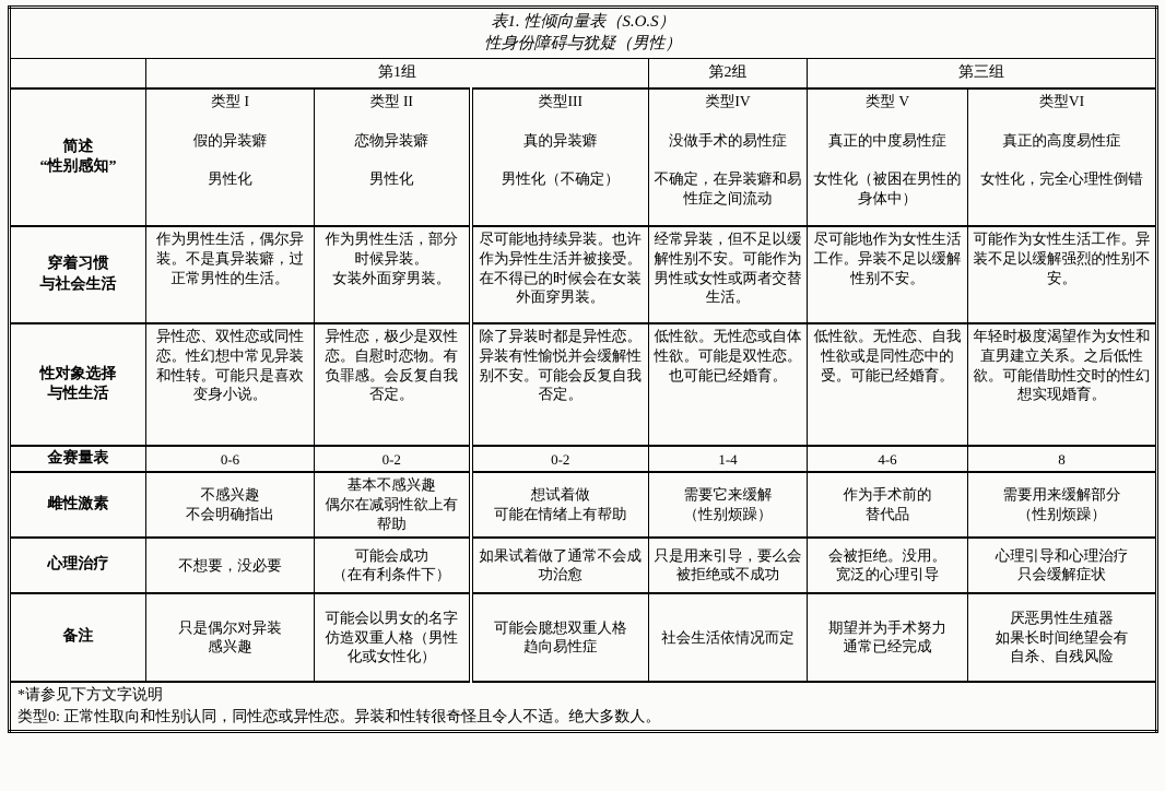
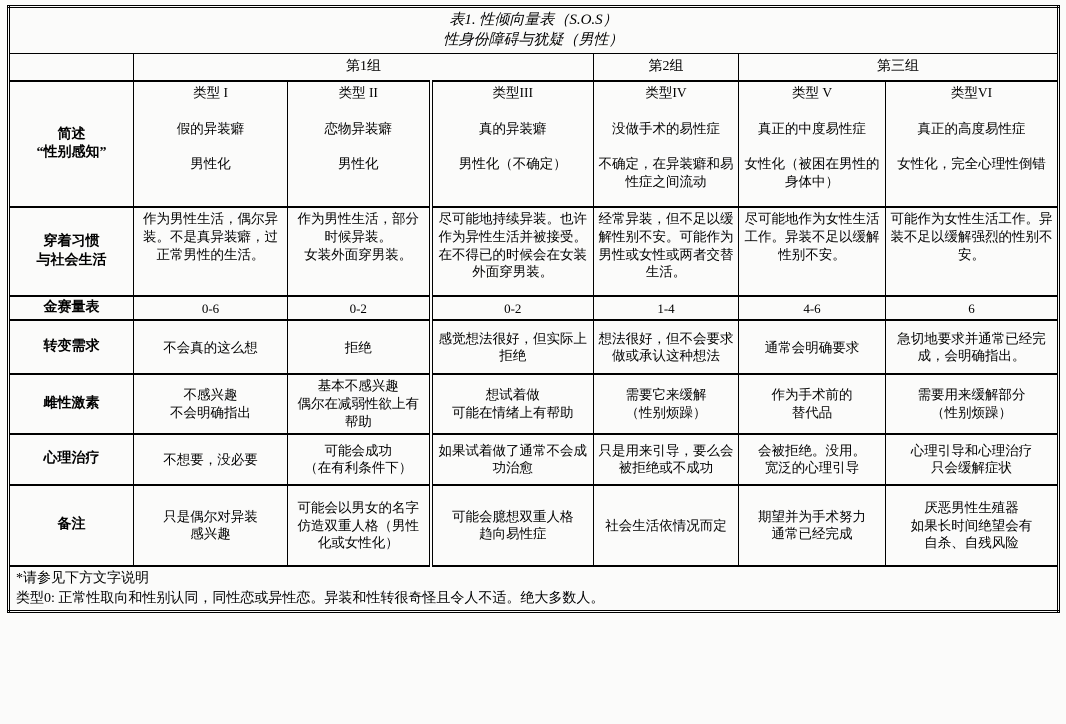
  表1. 性倾向量表（S.O.S） 性身份障碍与犹疑（男性）
  	第1组	第2组	第三组
  简述 “性别感知”	类型 I 假的异装癖 男性化	类型 II 恋物异装癖 男性化	类型III 真的异装癖 男性化（不确定）	类型IV 没做手术的易性症 不确定，在异装癖和易性症之间流动	类型 V 真正的中度易性症 女性化（被困在男性的身体中）	类型VI 真正的高度易性症 女性化，完全心理性倒错
  穿着习惯 与社会生活	作为男性生活，偶尔异装。不是真异装癖，过正常男性的生活。	作为男性生活，部分时候异装。 女装外面穿男装。	尽可能地持续异装。也许作为异性生活并被接受。在不得已的时候会在女装外面穿男装。	经常异装，但不足以缓解性别不安。可能作为男性或女性或两者交替生活。	尽可能地作为女性生活工作。异装不足以缓解性别不安。	可能作为女性生活工作。异装不足以缓解强烈的性别不安。
- 性对象选择 与性生活	异性恋、双性恋或同性恋。性幻想中常见异装和性转。可能只是喜欢变身小说。	异性恋，极少是双性恋。自慰时恋物。有负罪感。会反复自我否定。	除了异装时都是异性恋。异装有性愉悦并会缓解性别不安。可能会反复自我否定。	低性欲。无性恋或自体性欲。可能是双性恋。也可能已经婚育。	低性欲。无性恋、自我性欲或是同性恋中的受。可能已经婚育。	年轻时极度渴望作为女性和直男建立关系。之后低性欲。可能借助性交时的性幻想实现婚育。
- 金赛量表	0-6	0-2	0-2	1-4	4-6	8
+ 金赛量表	0-6	0-2	0-2	1-4	4-6	6
+ 转变需求	不会真的这么想	拒绝	感觉想法很好，但实际上拒绝	想法很好，但不会要求做或承认这种想法	通常会明确要求	急切地要求并通常已经完成，会明确指出。
  雌性激素	不感兴趣 不会明确指出	基本不感兴趣 偶尔在减弱性欲上有帮助	想试着做 可能在情绪上有帮助	需要它来缓解 （性别烦躁）	作为手术前的 替代品	需要用来缓解部分 （性别烦躁）
  心理治疗	不想要，没必要	可能会成功 （在有利条件下）	如果试着做了通常不会成功治愈	只是用来引导，要么会被拒绝或不成功	会被拒绝。没用。 宽泛的心理引导	心理引导和心理治疗 只会缓解症状
  备注	只是偶尔对异装 感兴趣	可能会以男女的名字仿造双重人格（男性化或女性化）	可能会臆想双重人格 趋向易性症	社会生活依情况而定	期望并为手术努力 通常已经完成	厌恶男性生殖器 如果长时间绝望会有 自杀、自残风险
  *请参见下方文字说明 类型0: 正常性取向和性别认同，同性恋或异性恋。异装和性转很奇怪且令人不适。绝大多数人。
